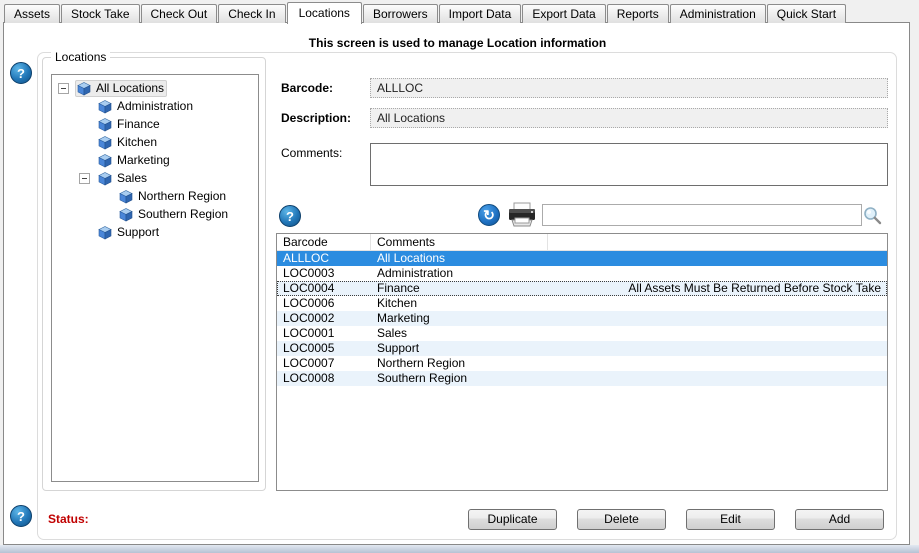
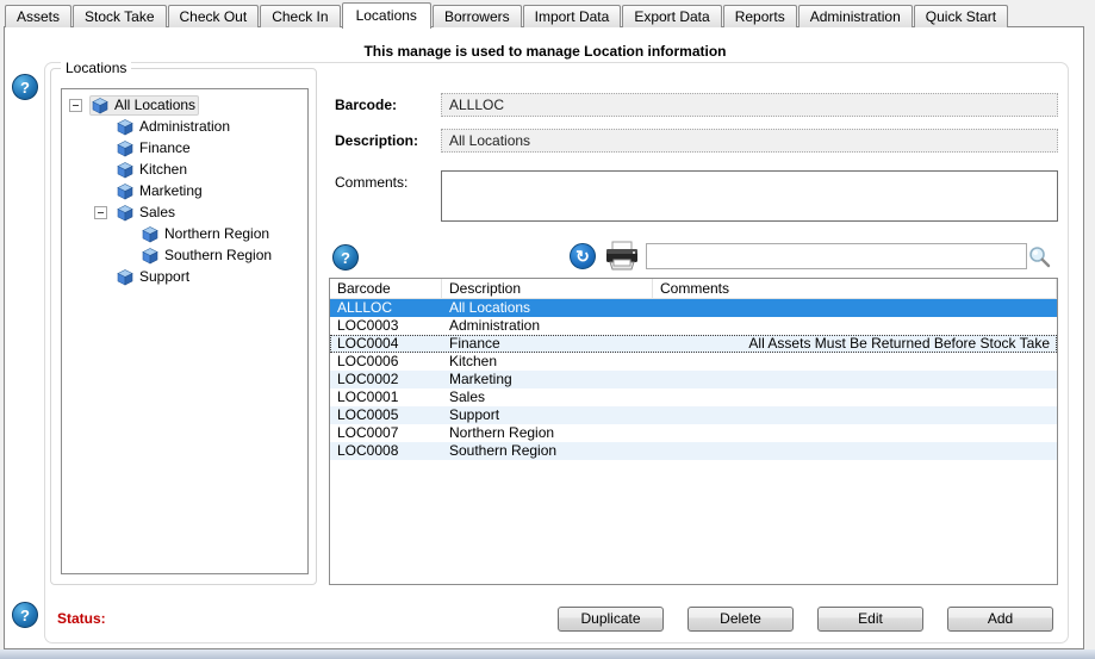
  Assets
  Stock Take
  Check Out
  Check In
  Locations
  Borrowers
  Import Data
  Export Data
  Reports
  Administration
  Quick Start
- This screen is used to manage Location information
+ This manage is used to manage Location information
  ?
  ?
  ?
  Locations
  All Locations
  Administration
  Finance
  Kitchen
  Marketing
  Sales
  Northern Region
  Southern Region
  Support
  Barcode:
  ALLLOC
  Description:
  All Locations
  Comments:
  ↻
  Barcode
+ Description
  Comments
  ALLLOC
  All Locations
  LOC0003
  Administration
  LOC0004
  Finance
  All Assets Must Be Returned Before Stock Take
  LOC0006
  Kitchen
  LOC0002
  Marketing
  LOC0001
  Sales
  LOC0005
  Support
  LOC0007
  Northern Region
  LOC0008
  Southern Region
  Status:
  Duplicate
  Delete
  Edit
  Add
